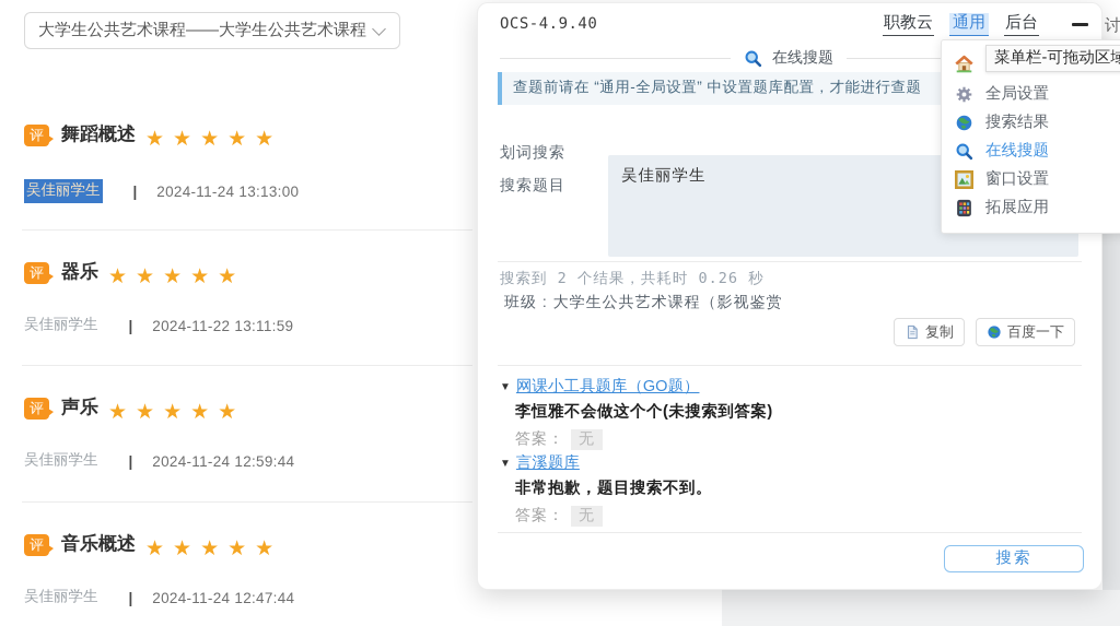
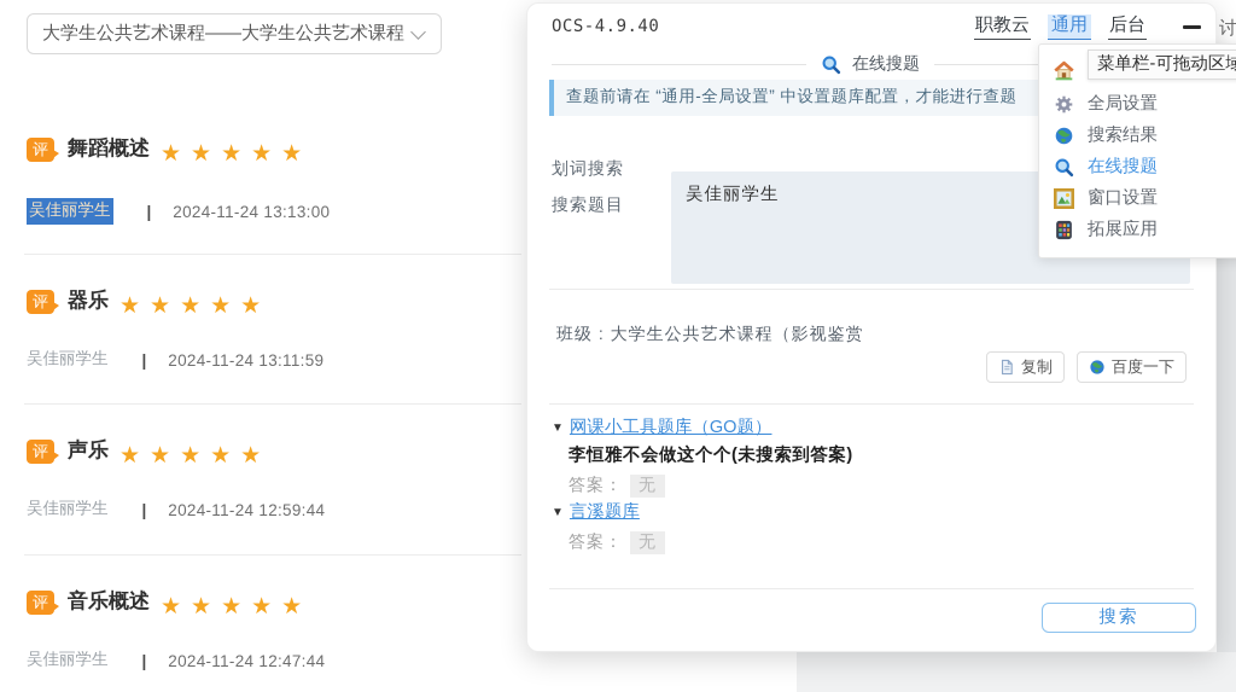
  大学生公共艺术课程——大学生公共艺术课程
  评
  舞蹈概述
  ★★★★★
  吴佳丽学生
  |
  2024-11-24 13:13:00
  评
  器乐
  ★★★★★
  吴佳丽学生
  |
- 2024-11-22 13:11:59
+ 2024-11-24 13:11:59
  评
  声乐
  ★★★★★
  吴佳丽学生
  |
  2024-11-24 12:59:44
  评
  音乐概述
  ★★★★★
  吴佳丽学生
  |
  2024-11-24 12:47:44
  讨
  OCS-4.9.40
  职教云
  通用
  后台
  在线搜题
  查题前请在 “通用-全局设置” 中设置题库配置，才能进行查题
  划词搜索
  搜索题目
  吴佳丽学生
- 搜索到 2 个结果，共耗时 0.26 秒
  班级 : 大学生公共艺术课程（影视鉴赏
  复制
  百度一下
  ▼
  网课小工具题库（GO题）
  李恒雅不会做这个个(未搜索到答案)
  答案：
  无
  ▼
  言溪题库
- 非常抱歉，题目搜索不到。
  答案：
  无
  搜索
  菜单栏-可拖动区域
  全局设置
  搜索结果
  在线搜题
  窗口设置
  拓展应用
